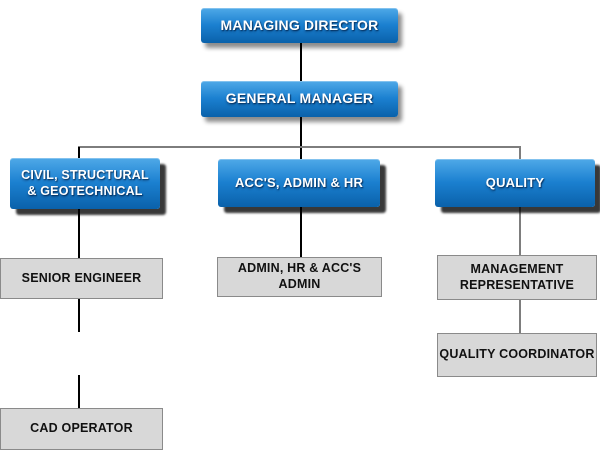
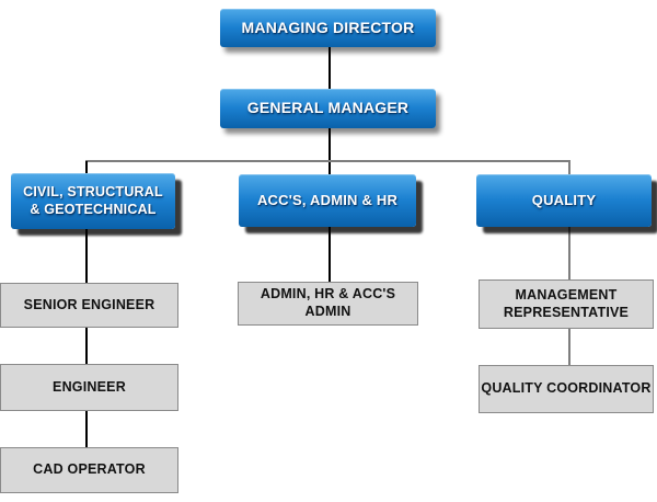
  MANAGING DIRECTOR
  GENERAL MANAGER
  CIVIL, STRUCTURAL
  & GEOTECHNICAL
  ACC'S, ADMIN & HR
  QUALITY
  SENIOR ENGINEER
+ ENGINEER
  CAD OPERATOR
  ADMIN, HR & ACC'S ADMIN
  MANAGEMENT
  REPRESENTATIVE
  QUALITY COORDINATOR
